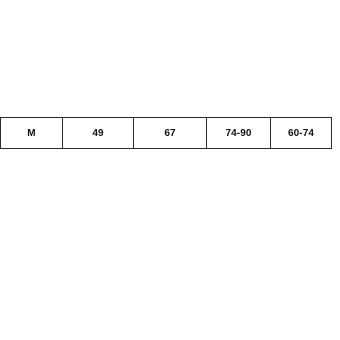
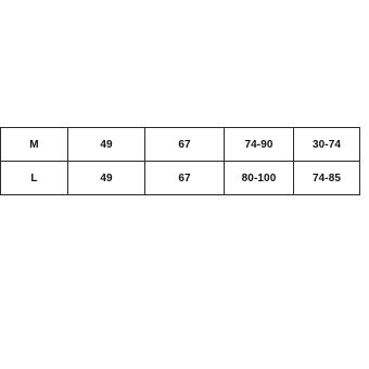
- M	49	67	74-90	60-74
+ M	49	67	74-90	30-74
+ L	49	67	80-100	74-85
